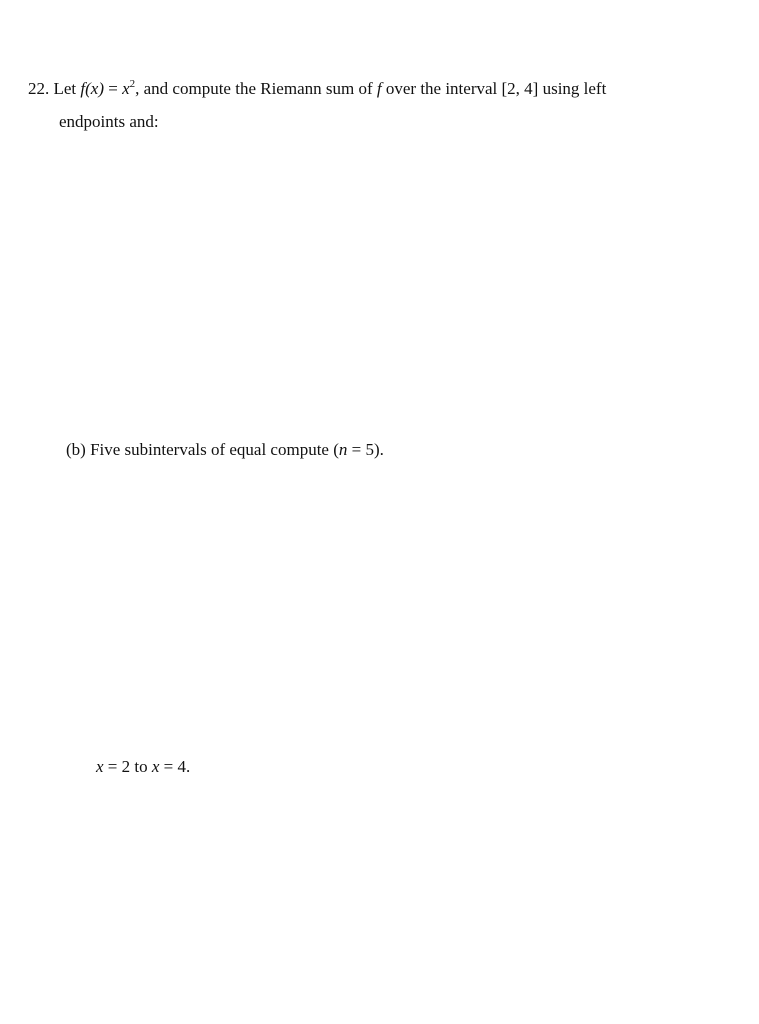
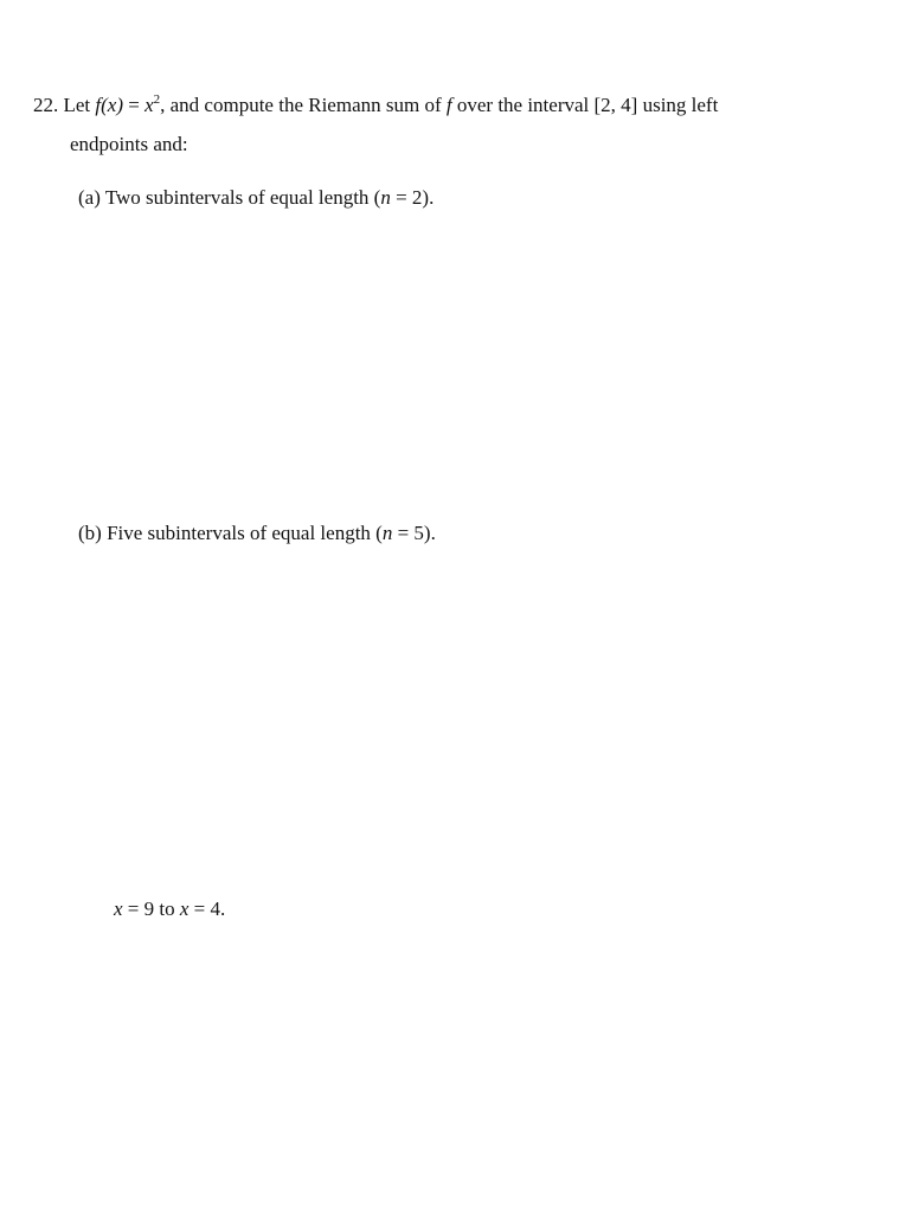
  22. Let f(x) = x2, and compute the Riemann sum of f over the interval [2, 4] using left
  endpoints and:
+ (a) Two subintervals of equal length (n = 2).
- (b) Five subintervals of equal compute (n = 5).
+ (b) Five subintervals of equal length (n = 5).
- x = 2 to x = 4.
+ x = 9 to x = 4.
